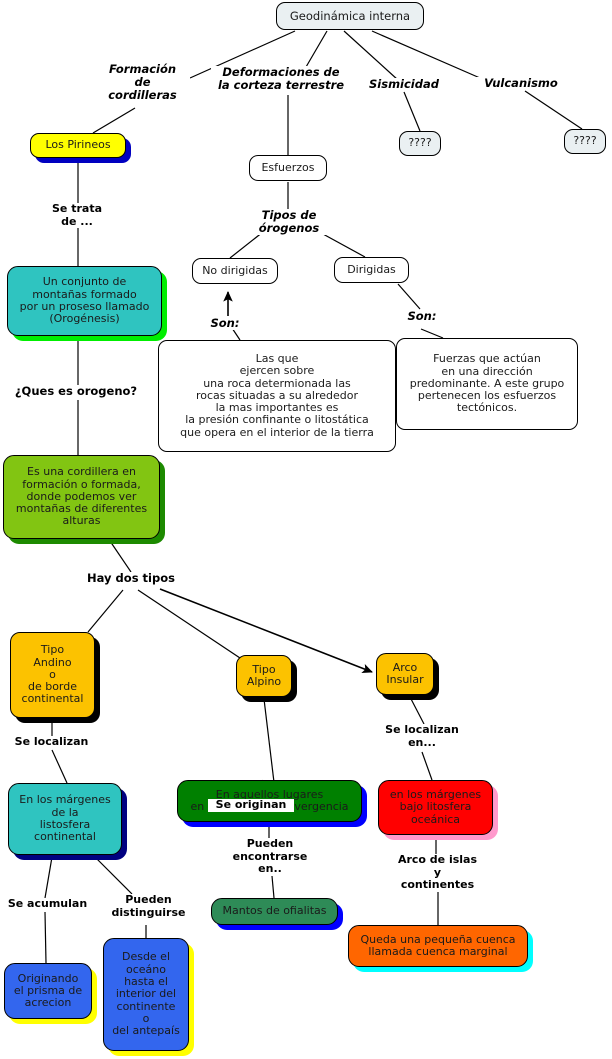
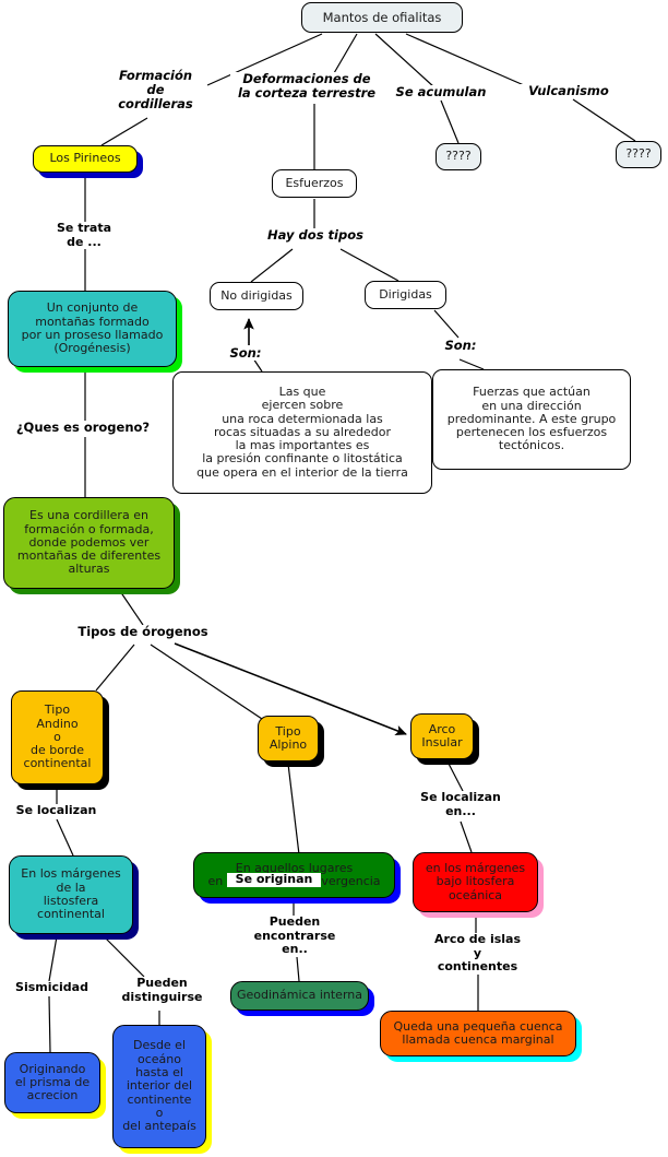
- Geodinámica interna
+ Mantos de ofialitas
  Los Pirineos
  Esfuerzos
  ????
  ????
  No dirigidas
  Dirigidas
  Un conjunto de
  montañas formado
  por un proseso llamado
  (Orogénesis)
  Las que
  ejercen sobre
  una roca determionada las
  rocas situadas a su alrededor
  la mas importantes es
  la presión confinante o litostática
  que opera en el interior de la tierra
  Fuerzas que actúan
  en una dirección
  predominante. A este grupo
  pertenecen los esfuerzos
  tectónicos.
  Es una cordillera en
  formación o formada,
  donde podemos ver
  montañas de diferentes
  alturas
  Tipo
  Andino
  o
  de borde
  continental
  Tipo
  Alpino
  Arco
  Insular
  En los márgenes
  de la
  listosfera
  continental
  En aquellos lugares
  en los márgenes
  bajo litosfera
  oceánica
- Mantos de ofialitas
+ Geodinámica interna
  Queda una pequeña cuenca
  llamada cuenca marginal
  Originando
  el prisma de
  acrecion
  Desde el
  oceáno
  hasta el
  interior del
  continente
  o
  del antepaís
  Formación
  de
  cordilleras
  Deformaciones de
  la corteza terrestre
- Sismicidad
+ Se acumulan
  Vulcanismo
  Se trata
  de ...
- Tipos de órogenos
+ Hay dos tipos
  Son:
  Son:
  ¿Ques es orogeno?
- Hay dos tipos
+ Tipos de órogenos
  Se localizan
  Se originan
  Se localizan
  en...
- Se acumulan
+ Sismicidad
  Pueden
  distinguirse
  Pueden
  encontrarse
  en..
  Arco de islas
  y
  continentes
